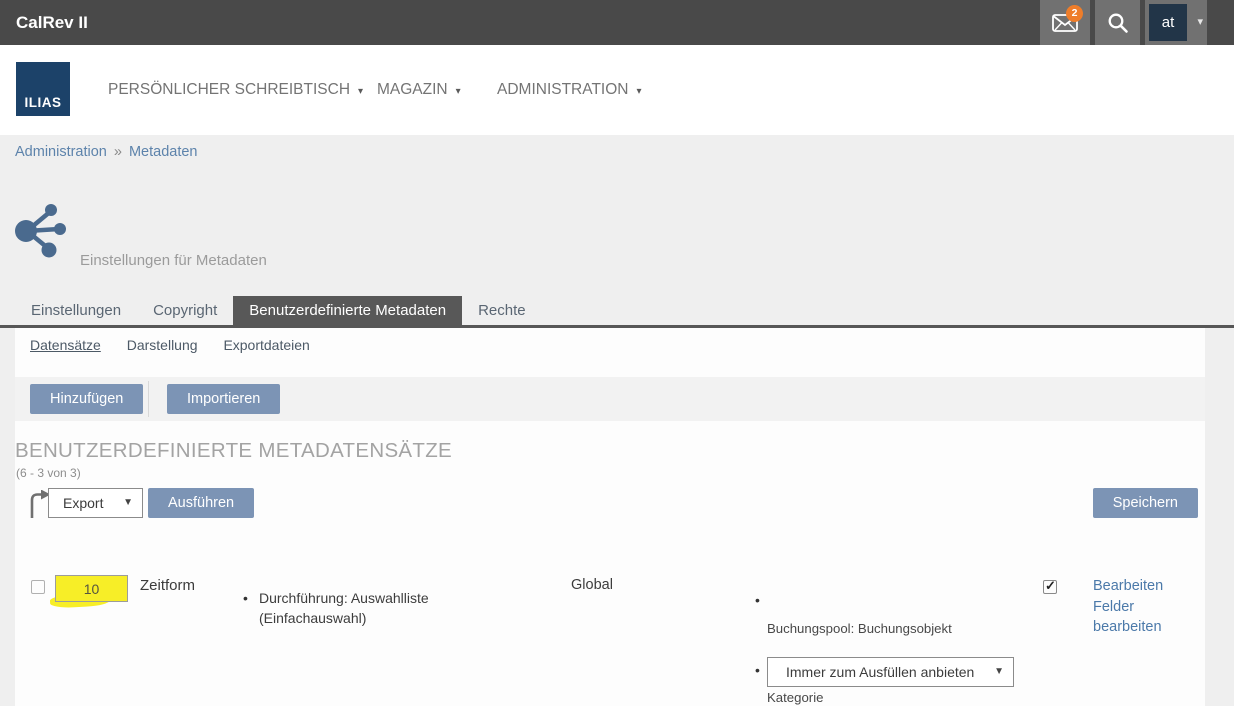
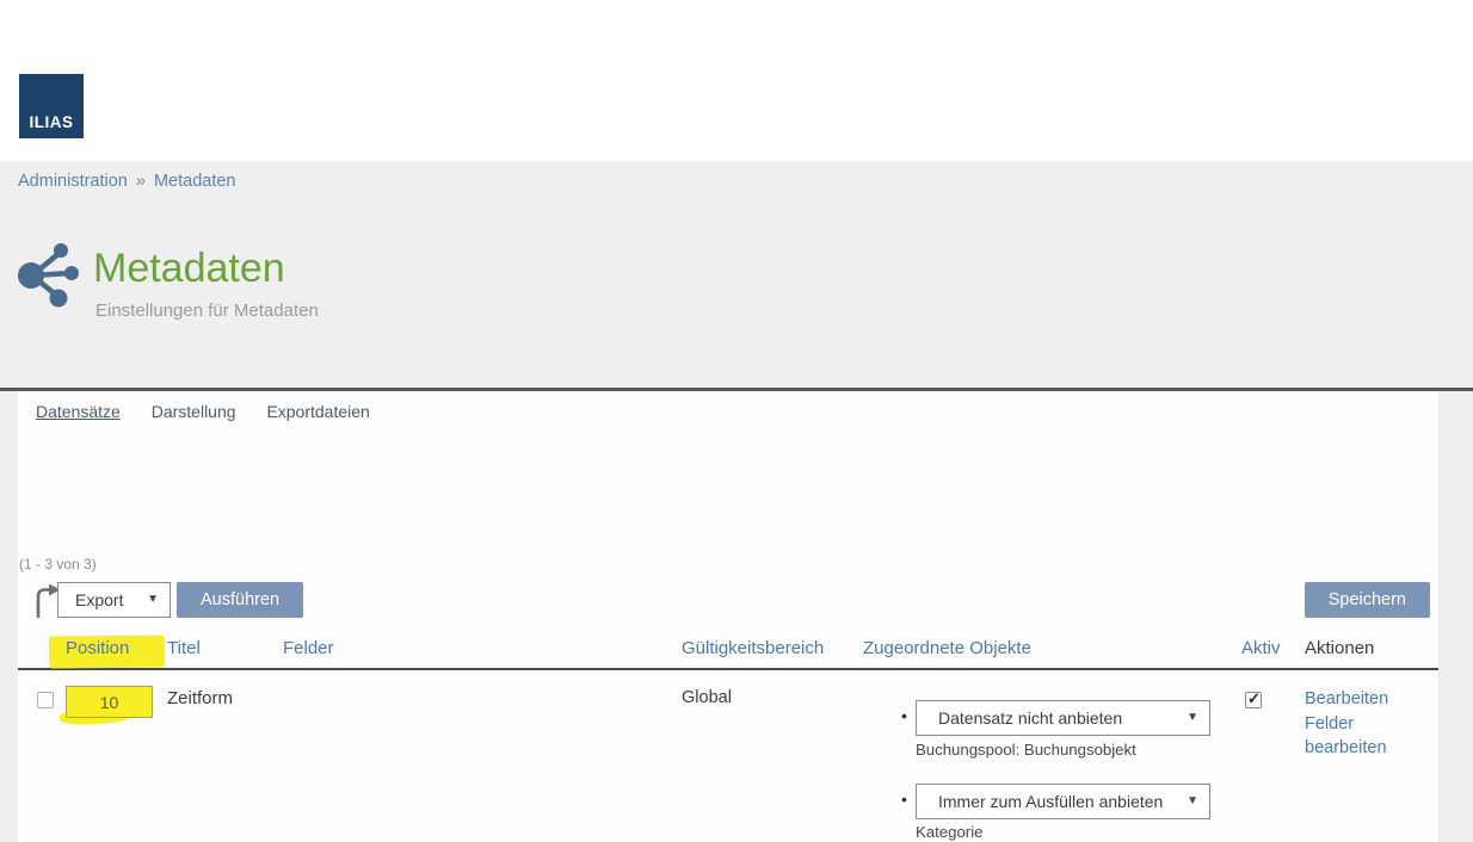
- CalRev II
- 2
- at
  ILIAS
- PERSÖNLICHER SCHREIBTISCH
- MAGAZIN
- ADMINISTRATION
  Administration » Metadaten
+ Metadaten
  Einstellungen für Metadaten
- Einstellungen
- Copyright
- Benutzerdefinierte Metadaten
- Rechte
  Datensätze Darstellung Exportdateien
- Hinzufügen
- Importieren
- BENUTZERDEFINIERTE METADATENSÄTZE
- (6 - 3 von 3)
+ (1 - 3 von 3)
  Export
  Ausführen
  Speichern
+ Position
+ Titel
+ Felder
+ Gültigkeitsbereich
+ Zugeordnete Objekte
+ Aktiv
+ Aktionen
  10
  Zeitform
- Durchführung: Auswahlliste (Einfachauswahl)
  Global
  •
+ Datensatz nicht anbieten
  Buchungspool: Buchungsobjekt
  •
  Immer zum Ausfüllen anbieten
  Kategorie
  Bearbeiten
  Felder bearbeiten
